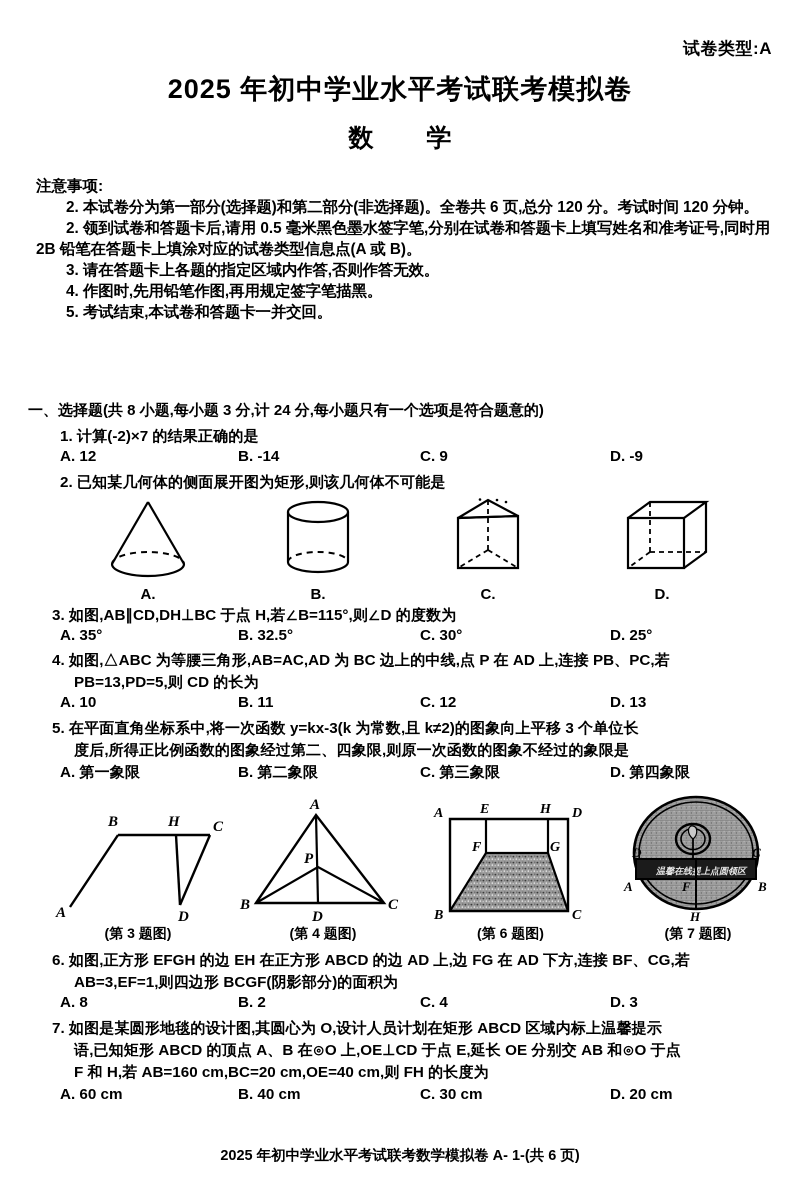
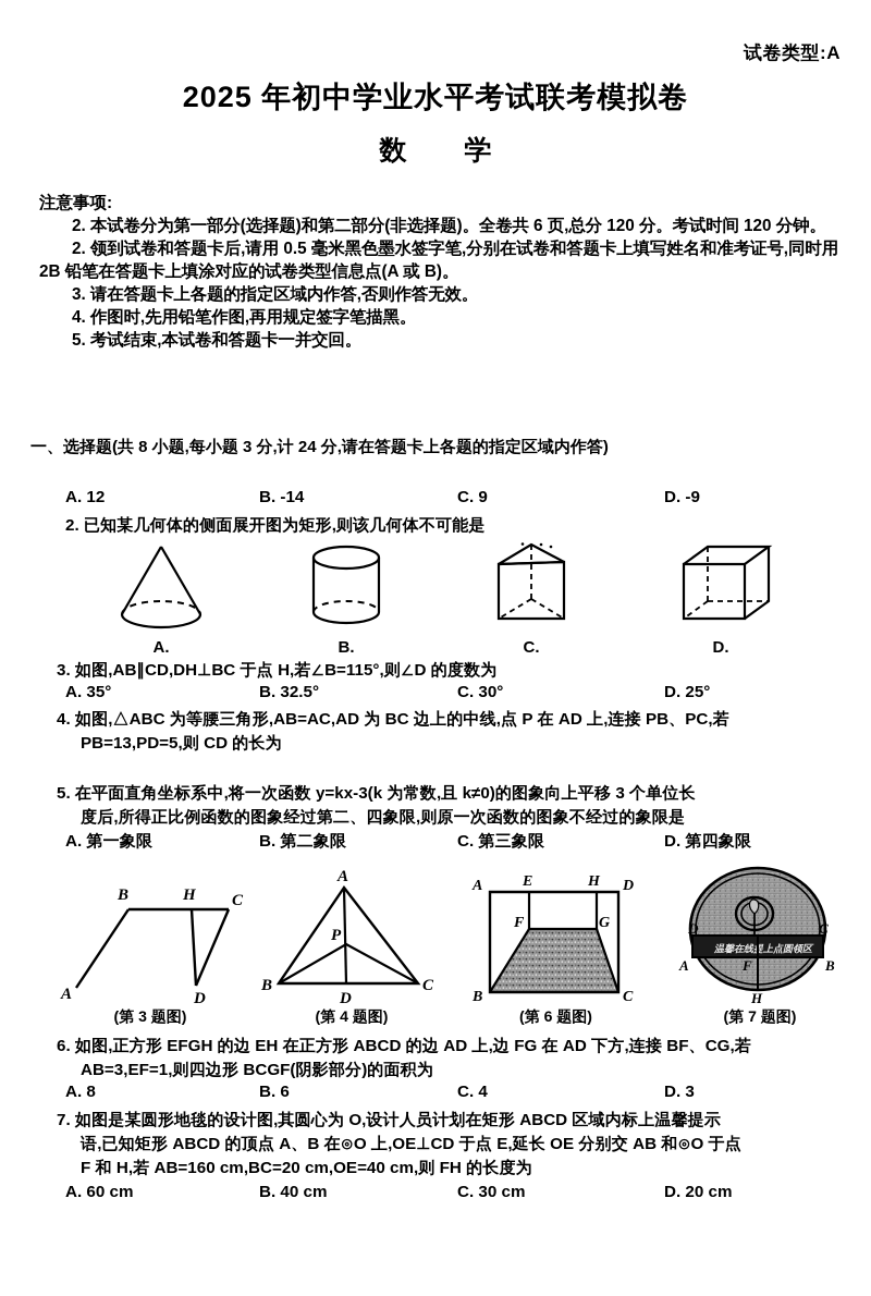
  试卷类型:A
  2025 年初中学业水平考试联考模拟卷
  数 学
  注意事项:
  2. 本试卷分为第一部分(选择题)和第二部分(非选择题)。全卷共 6 页,总分 120 分。考试时间 120 分钟。
  2. 领到试卷和答题卡后,请用 0.5 毫米黑色墨水签字笔,分别在试卷和答题卡上填写姓名和准考证号,同时用 2B 铅笔在答题卡上填涂对应的试卷类型信息点(A 或 B)。
  3. 请在答题卡上各题的指定区域内作答,否则作答无效。
  4. 作图时,先用铅笔作图,再用规定签字笔描黑。
  5. 考试结束,本试卷和答题卡一并交回。
- 一、选择题(共 8 小题,每小题 3 分,计 24 分,每小题只有一个选项是符合题意的)
+ 一、选择题(共 8 小题,每小题 3 分,计 24 分,请在答题卡上各题的指定区域内作答)
- 1. 计算(-2)×7 的结果正确的是
  A. 12 B. -14 C. 9 D. -9
  2. 已知某几何体的侧面展开图为矩形,则该几何体不可能是
  A.
  B.
  C.
  D.
  3. 如图,AB∥CD,DH⊥BC 于点 H,若∠B=115°,则∠D 的度数为
  A. 35° B. 32.5° C. 30° D. 25°
  4. 如图,△ABC 为等腰三角形,AB=AC,AD 为 BC 边上的中线,点 P 在 AD 上,连接 PB、PC,若
  PB=13,PD=5,则 CD 的长为
- A. 10 B. 11 C. 12 D. 13
- 5. 在平面直角坐标系中,将一次函数 y=kx-3(k 为常数,且 k≠2)的图象向上平移 3 个单位长
+ 5. 在平面直角坐标系中,将一次函数 y=kx-3(k 为常数,且 k≠0)的图象向上平移 3 个单位长
  度后,所得正比例函数的图象经过第二、四象限,则原一次函数的图象不经过的象限是
  A. 第一象限 B. 第二象限 C. 第三象限 D. 第四象限
  A
  B
  H
  C
  D
  (第 3 题图)
  A
  P
  B
  D
  C
  (第 4 题图)
  A
  E
  H
  D
  F
  G
  B
  C
  (第 6 题图)
  温馨在线上点圆领区
  D
  C
  A
  F
  B
  H
  (第 7 题图)
  6. 如图,正方形 EFGH 的边 EH 在正方形 ABCD 的边 AD 上,边 FG 在 AD 下方,连接 BF、CG,若
  AB=3,EF=1,则四边形 BCGF(阴影部分)的面积为
- A. 8 B. 2 C. 4 D. 3
+ A. 8 B. 6 C. 4 D. 3
  7. 如图是某圆形地毯的设计图,其圆心为 O,设计人员计划在矩形 ABCD 区域内标上温馨提示
  语,已知矩形 ABCD 的顶点 A、B 在⊙O 上,OE⊥CD 于点 E,延长 OE 分别交 AB 和⊙O 于点
  F 和 H,若 AB=160 cm,BC=20 cm,OE=40 cm,则 FH 的长度为
  A. 60 cm B. 40 cm C. 30 cm D. 20 cm
- 2025 年初中学业水平考试联考数学模拟卷 A- 1-(共 6 页)
